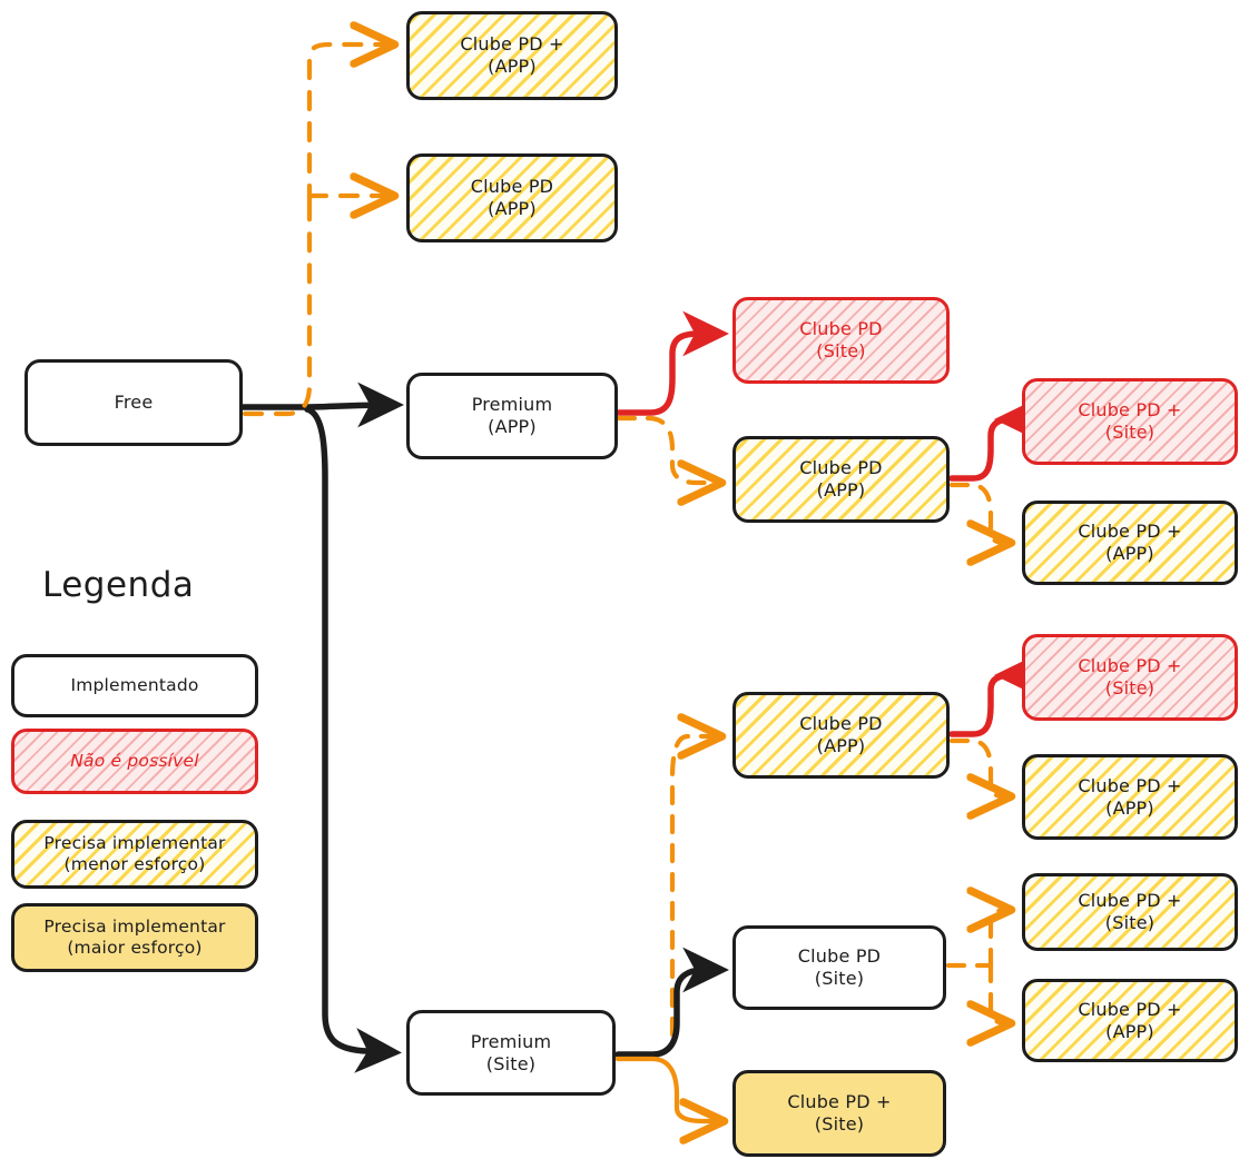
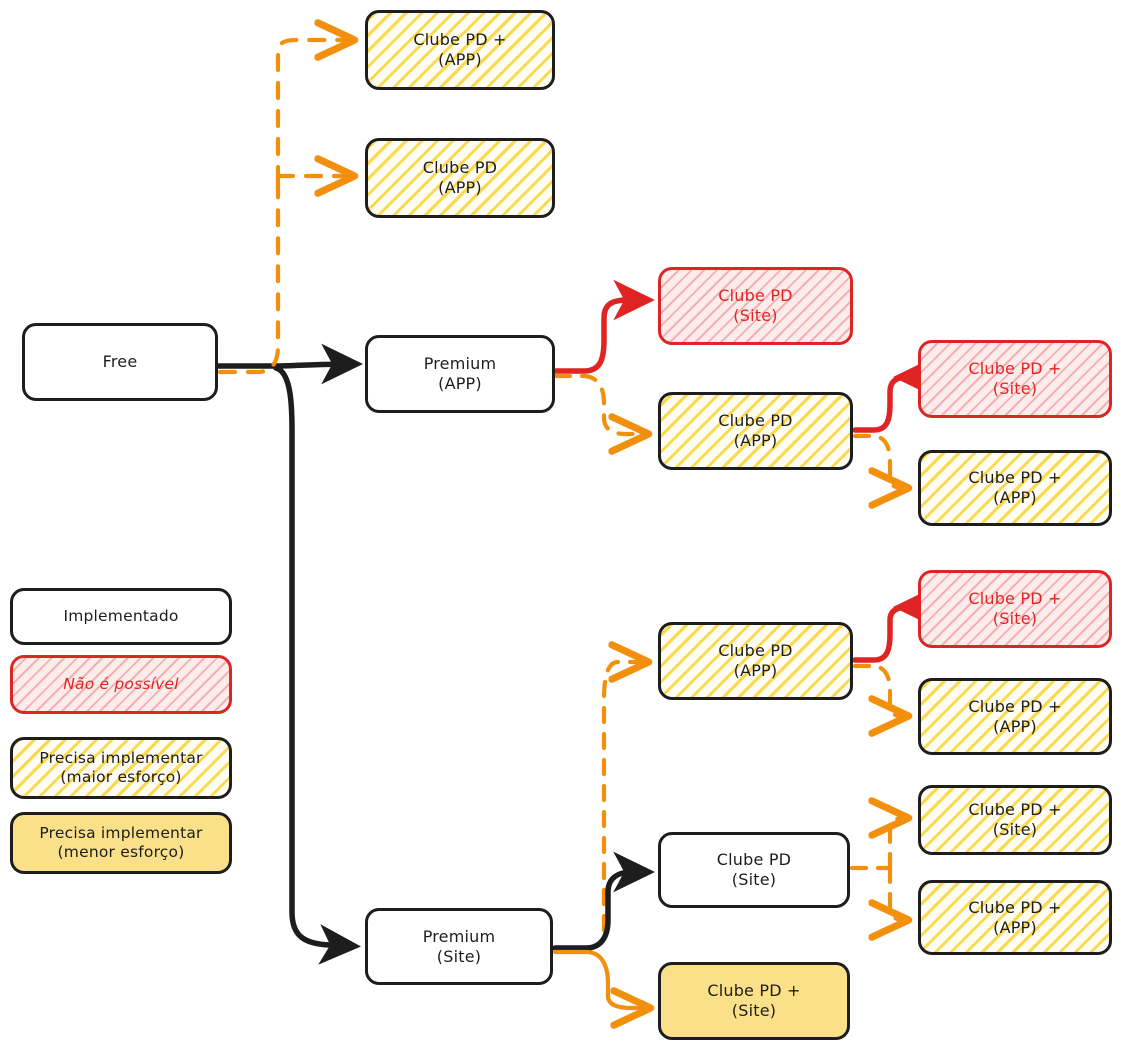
  Free
  Clube PD +
  (APP)
  Clube PD
  (APP)
  Premium
  (APP)
  Clube PD
  (Site)
  Clube PD
  (APP)
  Clube PD +
  (Site)
  Clube PD +
  (APP)
  Clube PD
  (APP)
  Clube PD +
  (Site)
  Clube PD +
  (APP)
  Clube PD
  (Site)
  Clube PD +
  (Site)
  Clube PD +
  (APP)
  Premium
  (Site)
  Clube PD +
  (Site)
- Legenda
  Implementado
  Não é possível
  Precisa implementar
- (menor esforço)
+ (maior esforço)
  Precisa implementar
- (maior esforço)
+ (menor esforço)
